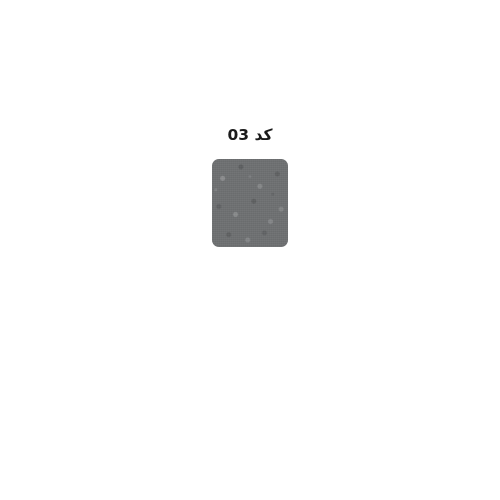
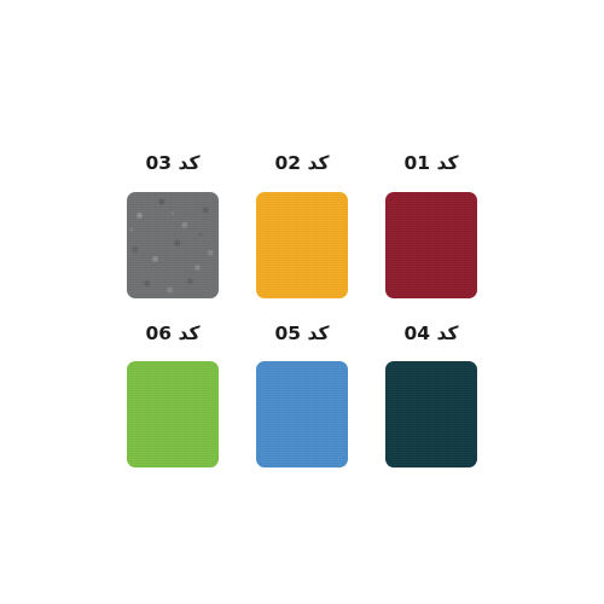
  کد 03
+ کد 02
+ کد 01
+ کد 06
+ کد 05
+ کد 04
